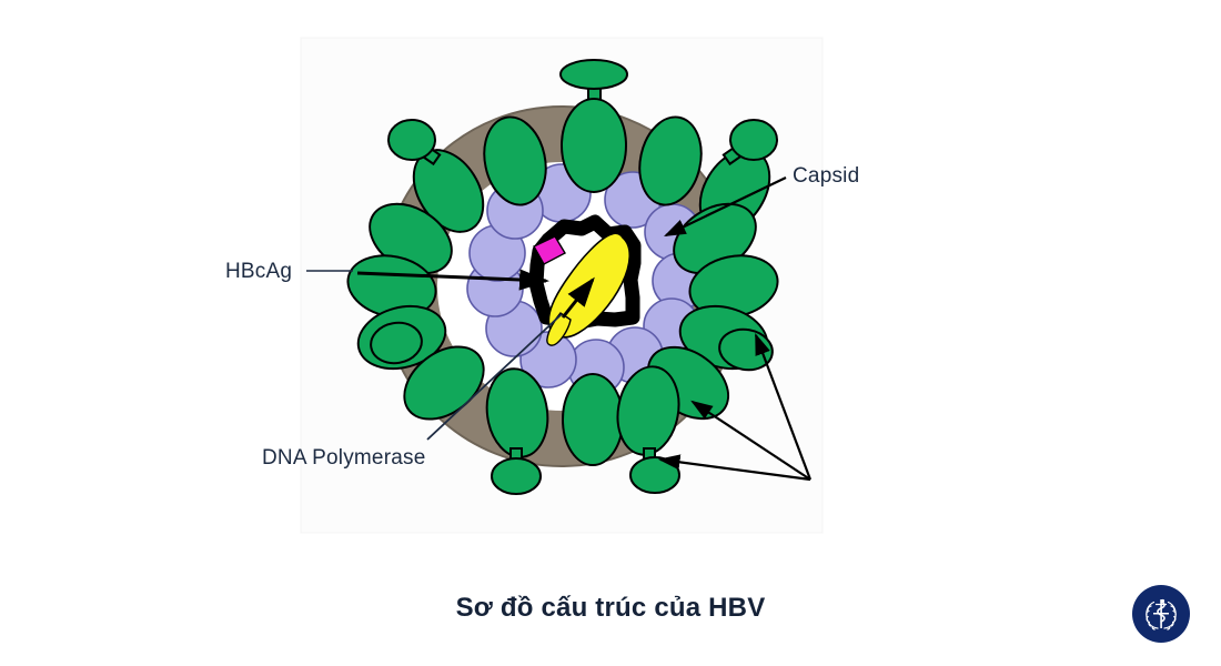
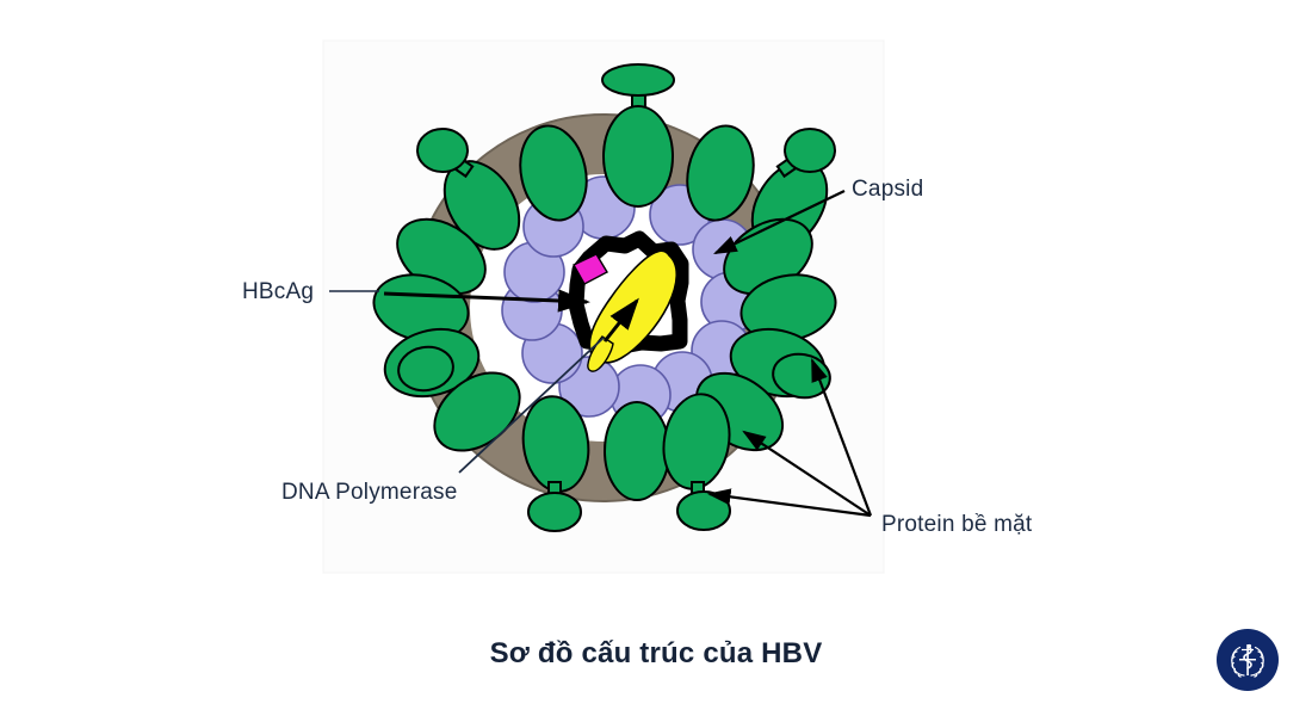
  Capsid
  HBcAg
  DNA Polymerase
+ Protein bề mặt
  Sơ đồ cấu trúc của HBV
